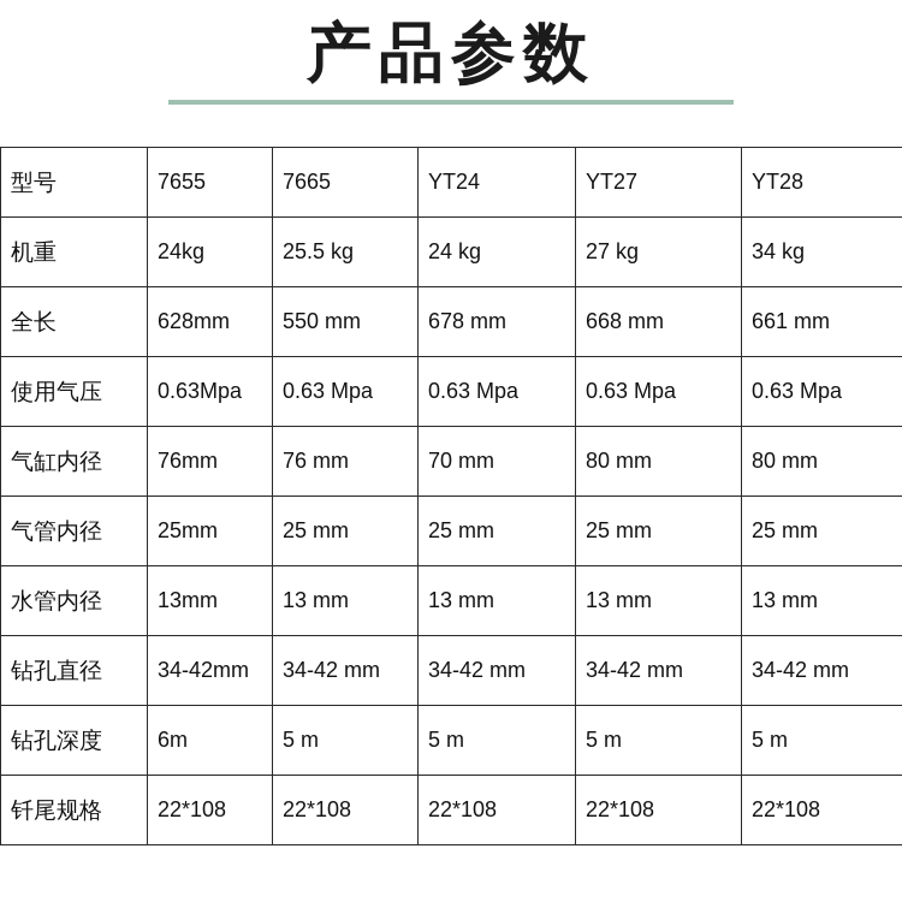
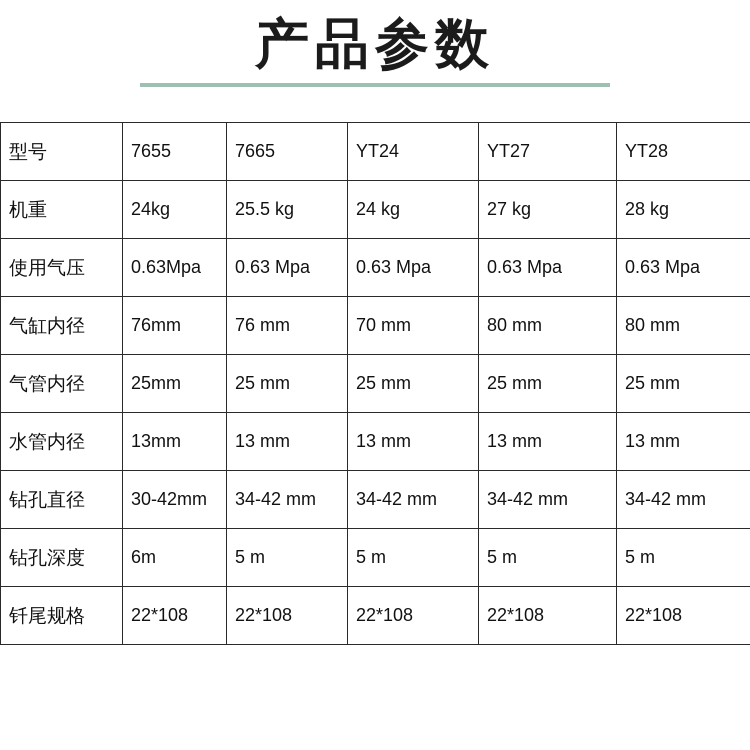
  产品参数
  型号	7655	7665	YT24	YT27	YT28
- 机重	24kg	25.5 kg	24 kg	27 kg	34 kg
+ 机重	24kg	25.5 kg	24 kg	27 kg	28 kg
- 全长	628mm	550 mm	678 mm	668 mm	661 mm
  使用气压	0.63Mpa	0.63 Mpa	0.63 Mpa	0.63 Mpa	0.63 Mpa
  气缸内径	76mm	76 mm	70 mm	80 mm	80 mm
  气管内径	25mm	25 mm	25 mm	25 mm	25 mm
  水管内径	13mm	13 mm	13 mm	13 mm	13 mm
- 钻孔直径	34-42mm	34-42 mm	34-42 mm	34-42 mm	34-42 mm
+ 钻孔直径	30-42mm	34-42 mm	34-42 mm	34-42 mm	34-42 mm
  钻孔深度	6m	5 m	5 m	5 m	5 m
  钎尾规格	22*108	22*108	22*108	22*108	22*108
